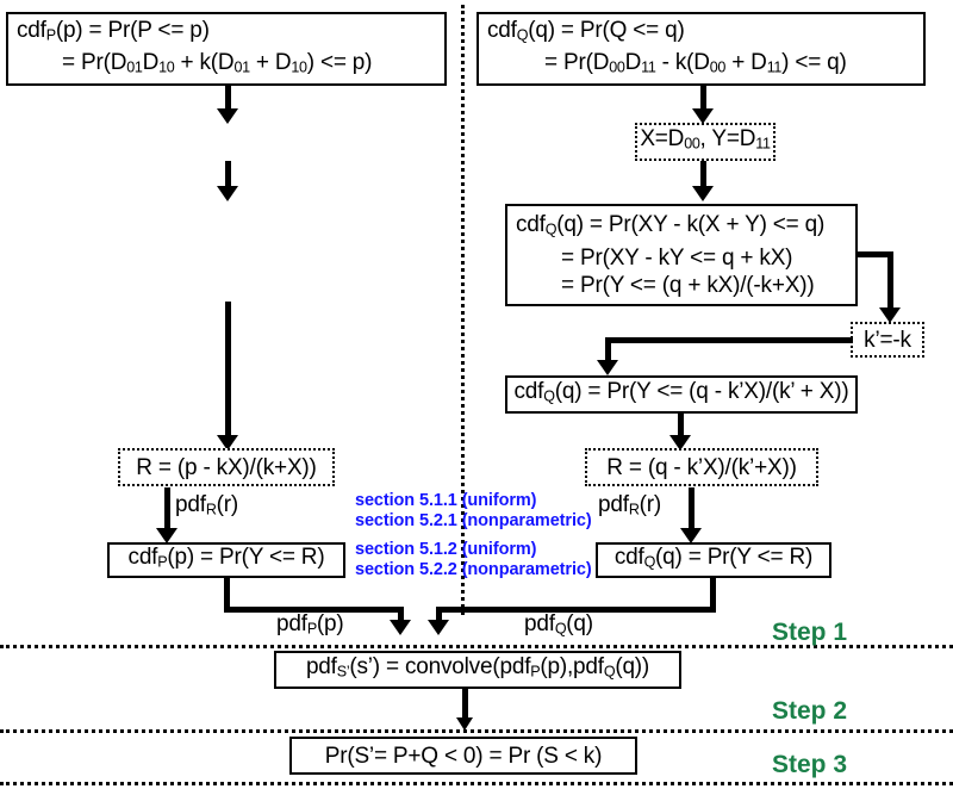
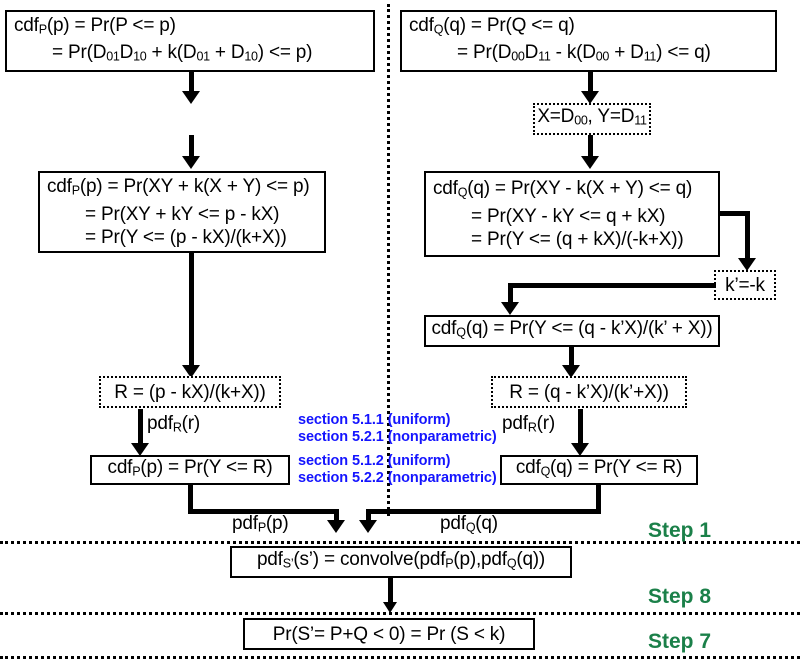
  cdfP(p) = Pr(P <= p)
  = Pr(D01D10 + k(D01 + D10) <= p)
+ cdfP(p) = Pr(XY + k(X + Y) <= p)
+ = Pr(XY + kY <= p - kX)
+ = Pr(Y <= (p - kX)/(k+X))
  R = (p - kX)/(k+X))
  pdfR(r)
  cdfP(p) = Pr(Y <= R)
  pdfP(p)
  cdfQ(q) = Pr(Q <= q)
  = Pr(D00D11 - k(D00 + D11) <= q)
  X=D00, Y=D11
  cdfQ(q) = Pr(XY - k(X + Y) <= q)
  = Pr(XY - kY <= q + kX)
  = Pr(Y <= (q + kX)/(-k+X))
  k’=-k
  cdfQ(q) = Pr(Y <= (q - k’X)/(k’ + X))
  R = (q - k’X)/(k’+X))
  pdfR(r)
  cdfQ(q) = Pr(Y <= R)
  pdfQ(q)
  section 5.1.1 (uniform)
  section 5.2.1 (nonparametric)
  section 5.1.2 (uniform)
  section 5.2.2 (nonparametric)
  Step 1
  pdfS’(s’) = convolve(pdfP(p),pdfQ(q))
- Step 2
+ Step 8
  Pr(S’= P+Q < 0) = Pr (S < k)
- Step 3
+ Step 7
